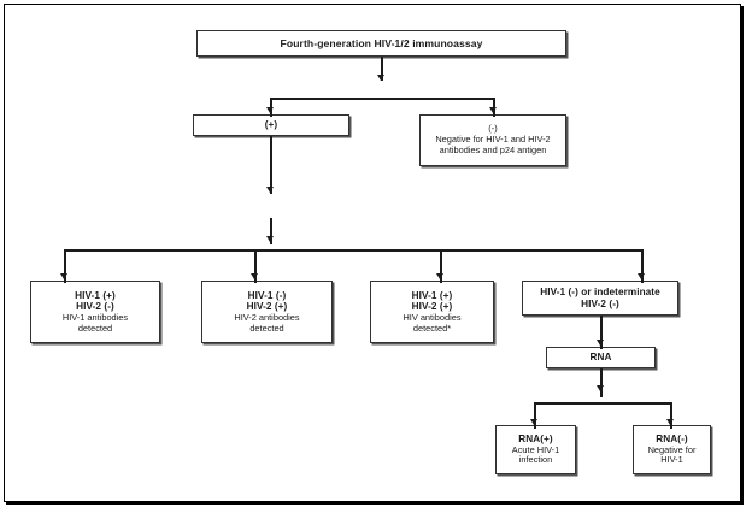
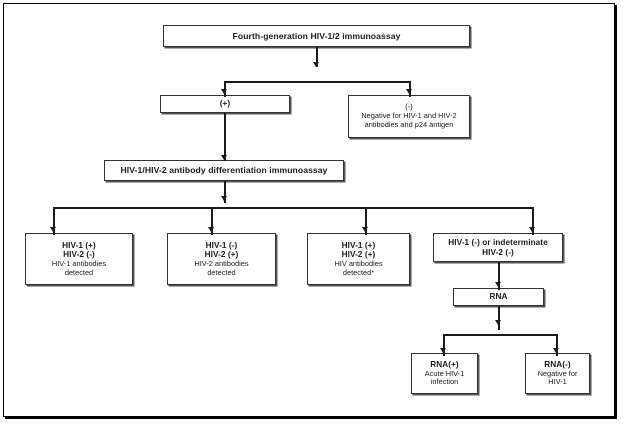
  Fourth-generation HIV-1/2 immunoassay
  (+)
  (-)
  Negative for HIV-1 and HIV-2
  antibodies and p24 antigen
+ HIV-1/HIV-2 antibody differentiation immunoassay
  HIV-1 (+)
  HIV-2 (-)
  HIV-1 antibodies
  detected
  HIV-1 (-)
  HIV-2 (+)
  HIV-2 antibodies
  detected
  HIV-1 (+)
  HIV-2 (+)
  HIV antibodies
  detected*
  HIV-1 (-) or indeterminate
  HIV-2 (-)
  RNA
  RNA(+)
  Acute HIV-1
  infection
  RNA(-)
  Negative for
  HIV-1
